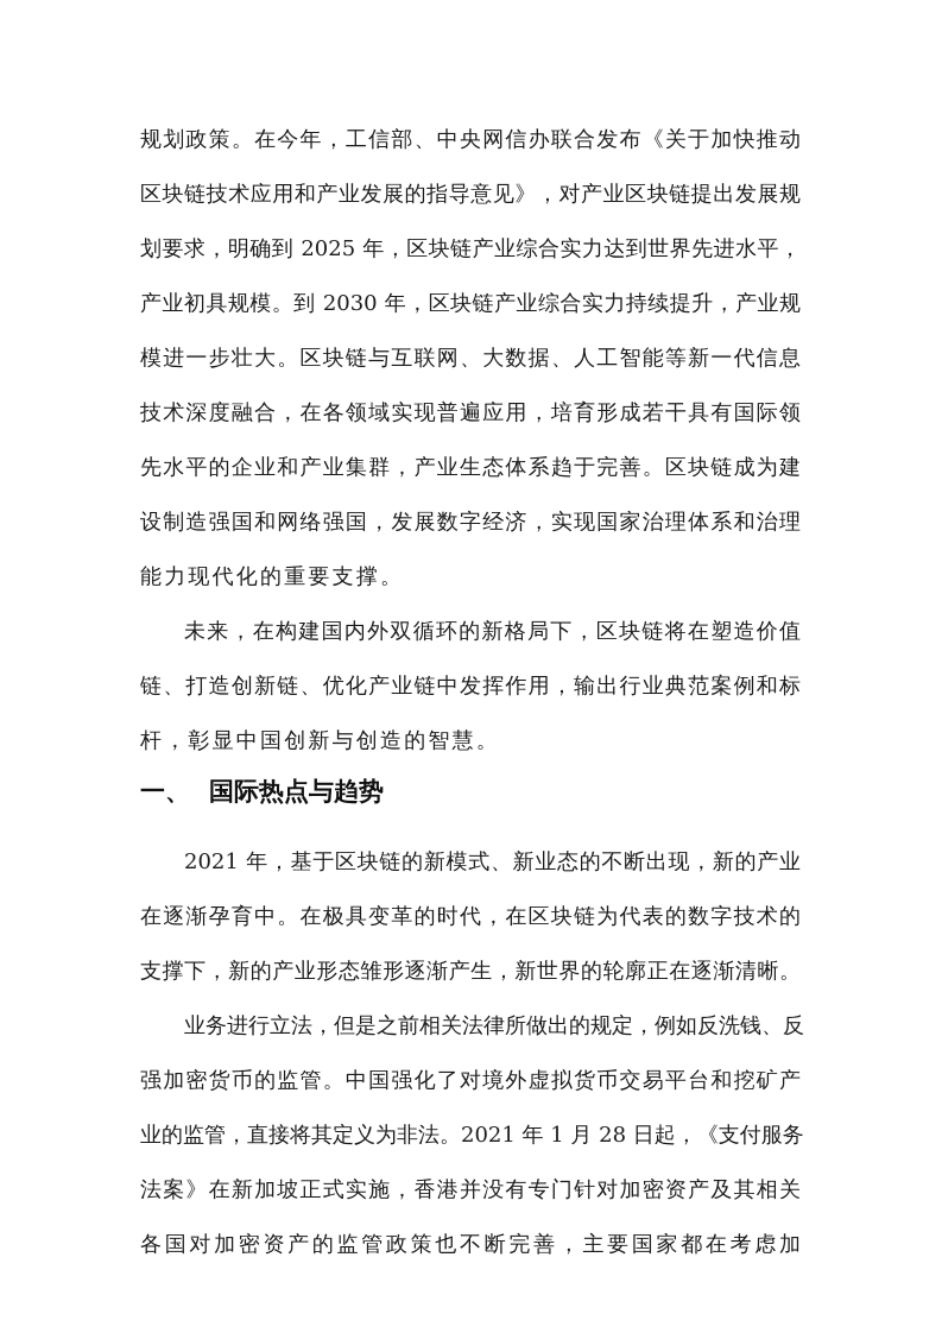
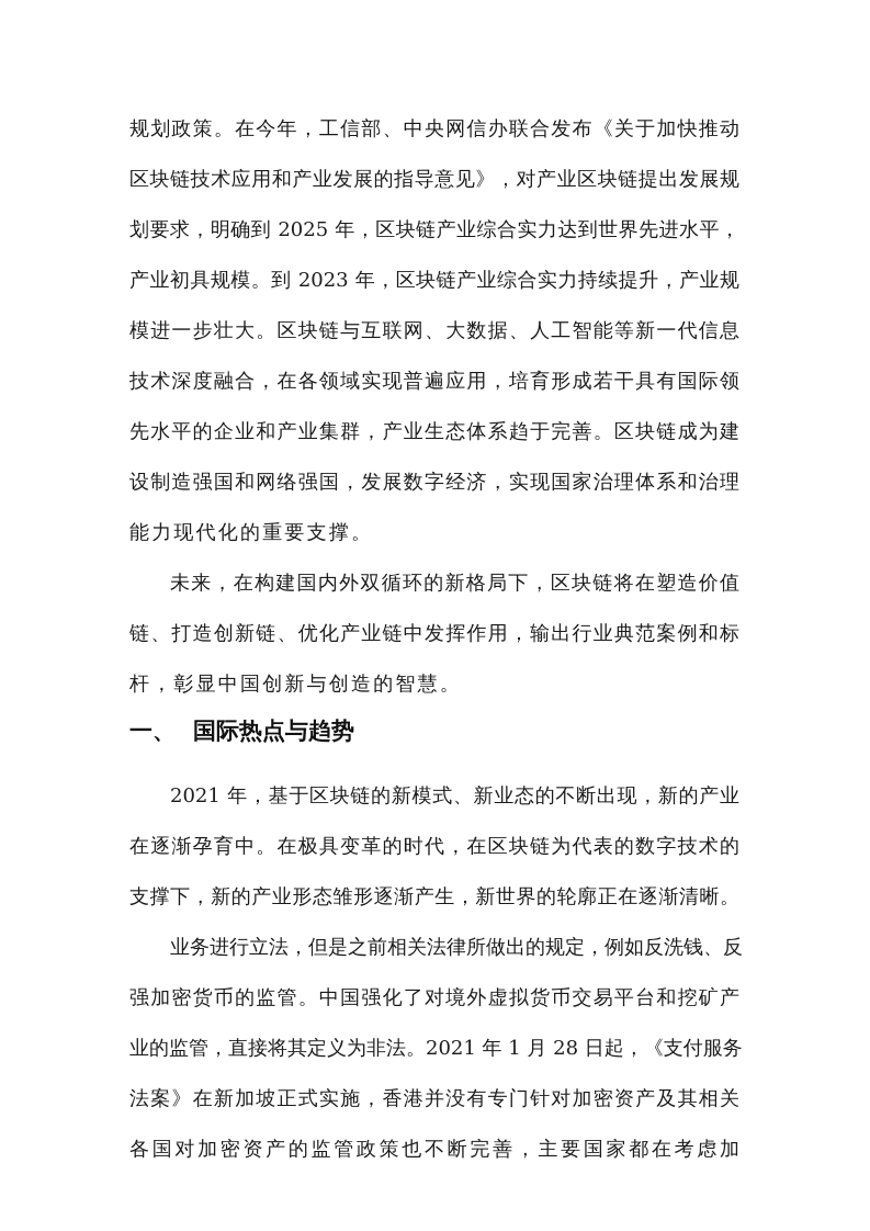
  规划政策。在今年，工信部、中央网信办联合发布《关于加快推动
  区块链技术应用和产业发展的指导意见》，对产业区块链提出发展规
  划要求，明确到 2025 年，区块链产业综合实力达到世界先进水平，
- 产业初具规模。到 2030 年，区块链产业综合实力持续提升，产业规
+ 产业初具规模。到 2023 年，区块链产业综合实力持续提升，产业规
  模进一步壮大。区块链与互联网、大数据、人工智能等新一代信息
  技术深度融合，在各领域实现普遍应用，培育形成若干具有国际领
  先水平的企业和产业集群，产业生态体系趋于完善。区块链成为建
  设制造强国和网络强国，发展数字经济，实现国家治理体系和治理
  能力现代化的重要支撑。
  未来，在构建国内外双循环的新格局下，区块链将在塑造价值
  链、打造创新链、优化产业链中发挥作用，输出行业典范案例和标
  杆，彰显中国创新与创造的智慧。
  一、 国际热点与趋势
  2021 年，基于区块链的新模式、新业态的不断出现，新的产业
  在逐渐孕育中。在极具变革的时代，在区块链为代表的数字技术的
  支撑下，新的产业形态雏形逐渐产生，新世界的轮廓正在逐渐清晰。
  业务进行立法，但是之前相关法律所做出的规定，例如反洗钱、反
  强加密货币的监管。中国强化了对境外虚拟货币交易平台和挖矿产
  业的监管，直接将其定义为非法。2021 年 1 月 28 日起，《支付服务
  法案》在新加坡正式实施，香港并没有专门针对加密资产及其相关
  各国对加密资产的监管政策也不断完善，主要国家都在考虑加
